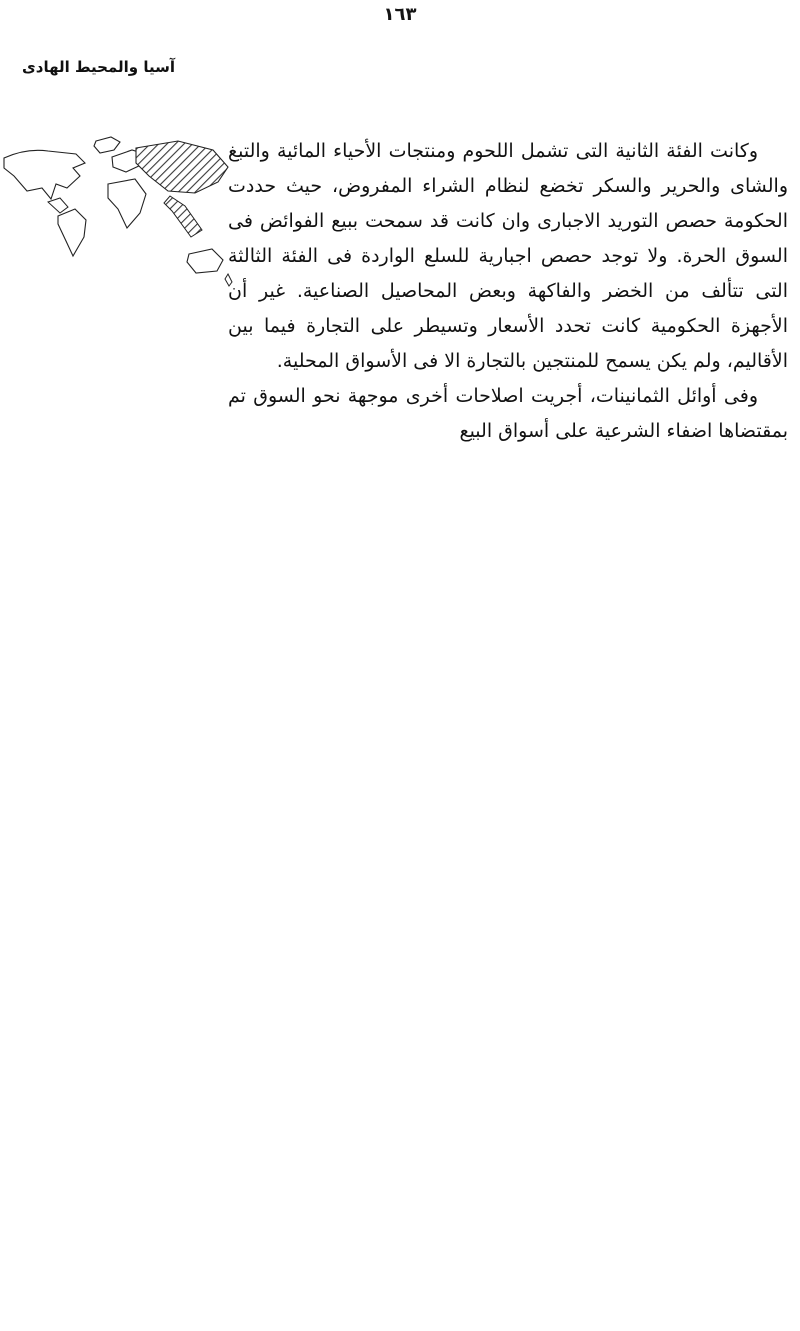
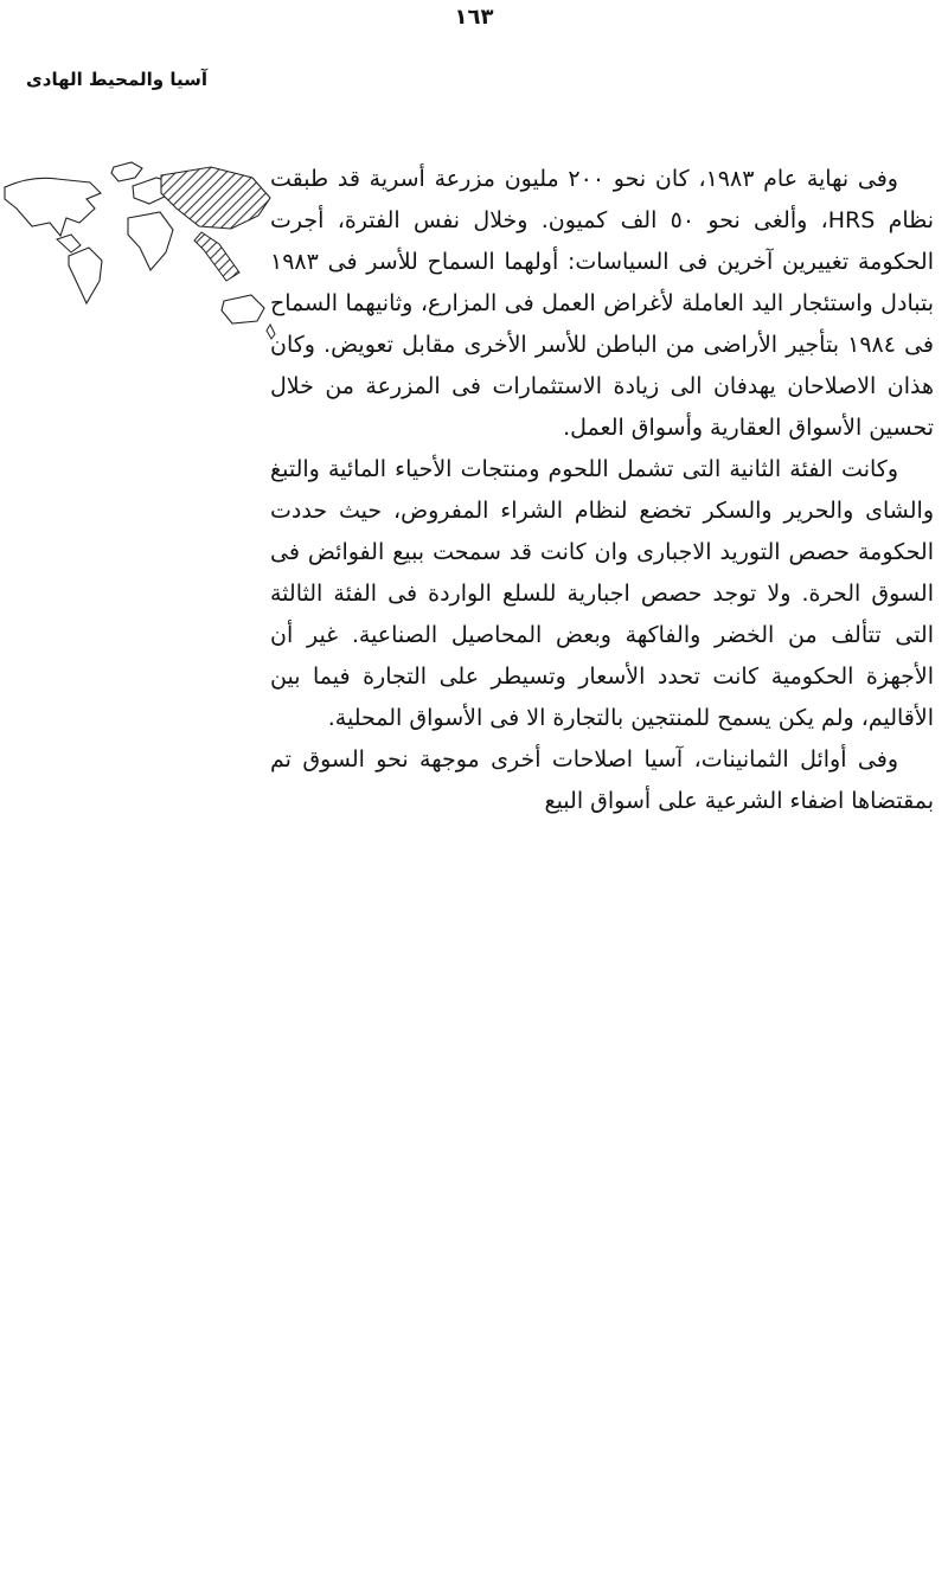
  ١٦٣
  آسيا والمحيط الهادى
+ وفى نهاية عام ١٩٨٣، كان نحو ٢٠٠ مليون مزرعة أسرية قد طبقت نظام HRS، وألغى نحو ٥٠ الف كميون. وخلال نفس الفترة، أجرت الحكومة تغييرين آخرين فى السياسات: أولهما السماح للأسر فى ١٩٨٣ بتبادل واستئجار اليد العاملة لأغراض العمل فى المزارع، وثانيهما السماح فى ١٩٨٤ بتأجير الأراضى من الباطن للأسر الأخرى مقابل تعويض. وكان هذان الاصلاحان يهدفان الى زيادة الاستثمارات فى المزرعة من خلال تحسين الأسواق العقارية وأسواق العمل.
  وكانت الفئة الثانية التى تشمل اللحوم ومنتجات الأحياء المائية والتبغ والشاى والحرير والسكر تخضع لنظام الشراء المفروض، حيث حددت الحكومة حصص التوريد الاجبارى وان كانت قد سمحت ببيع الفوائض فى السوق الحرة. ولا توجد حصص اجبارية للسلع الواردة فى الفئة الثالثة التى تتألف من الخضر والفاكهة وبعض المحاصيل الصناعية. غير أن الأجهزة الحكومية كانت تحدد الأسعار وتسيطر على التجارة فيما بين الأقاليم، ولم يكن يسمح للمنتجين بالتجارة الا فى الأسواق المحلية.
- وفى أوائل الثمانينات، أجريت اصلاحات أخرى موجهة نحو السوق تم بمقتضاها اضفاء الشرعية على أسواق البيع
+ وفى أوائل الثمانينات، آسيا اصلاحات أخرى موجهة نحو السوق تم بمقتضاها اضفاء الشرعية على أسواق البيع
